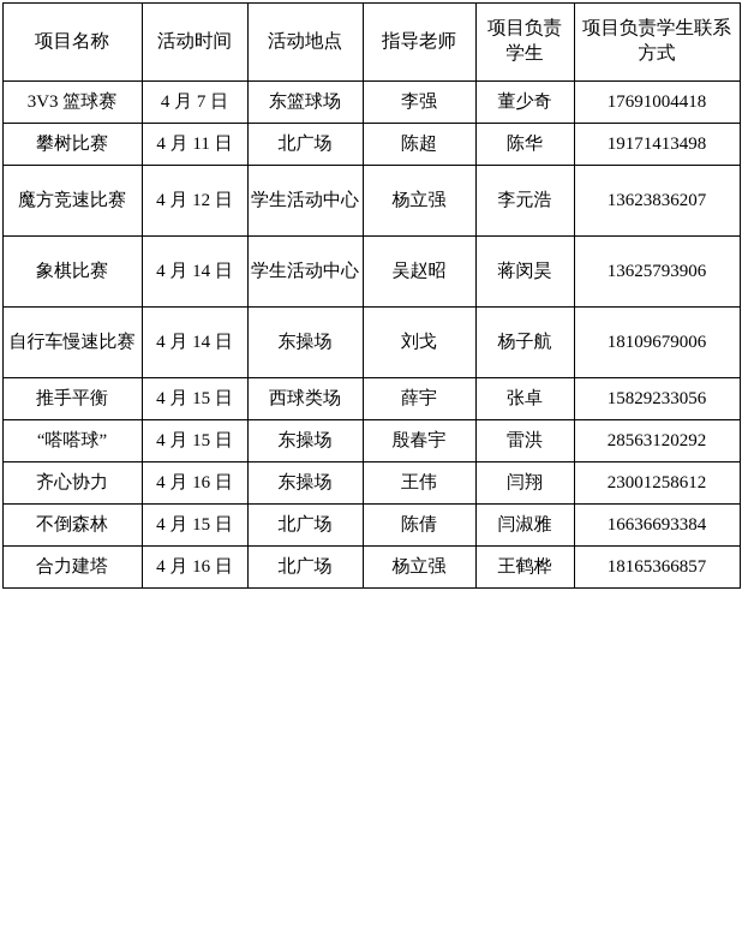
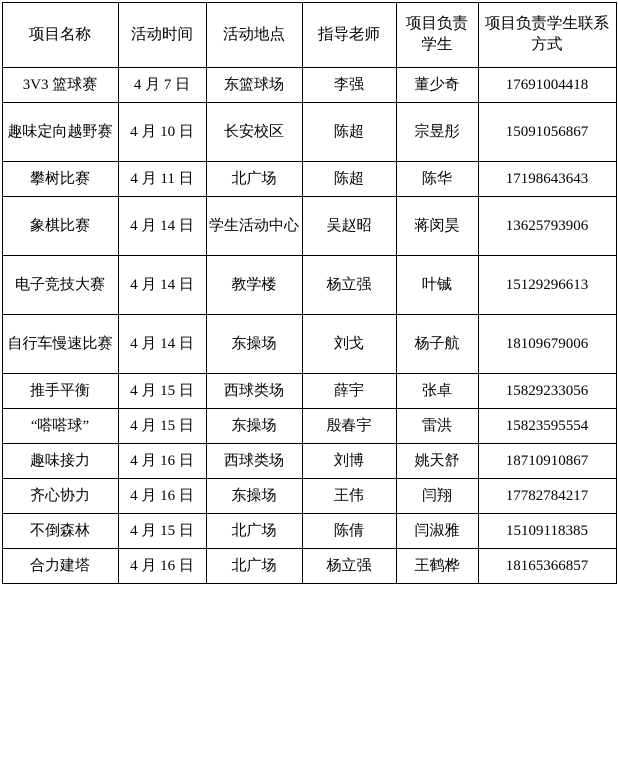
  项目名称	活动时间	活动地点	指导老师	项目负责学生	项目负责学生联系方式
  3V3 篮球赛	4 月 7 日	东篮球场	李强	董少奇	17691004418
+ 趣味定向越野赛	4 月 10 日	长安校区	陈超	宗昱彤	15091056867
- 攀树比赛	4 月 11 日	北广场	陈超	陈华	19171413498
+ 攀树比赛	4 月 11 日	北广场	陈超	陈华	17198643643
- 魔方竞速比赛	4 月 12 日	学生活动中心	杨立强	李元浩	13623836207
  象棋比赛	4 月 14 日	学生活动中心	吴赵昭	蒋闵昊	13625793906
+ 电子竞技大赛	4 月 14 日	教学楼	杨立强	叶铖	15129296613
  自行车慢速比赛	4 月 14 日	东操场	刘戈	杨子航	18109679006
  推手平衡	4 月 15 日	西球类场	薛宇	张卓	15829233056
- “嗒嗒球”	4 月 15 日	东操场	殷春宇	雷洪	28563120292
+ “嗒嗒球”	4 月 15 日	东操场	殷春宇	雷洪	15823595554
+ 趣味接力	4 月 16 日	西球类场	刘博	姚天舒	18710910867
- 齐心协力	4 月 16 日	东操场	王伟	闫翔	23001258612
+ 齐心协力	4 月 16 日	东操场	王伟	闫翔	17782784217
- 不倒森林	4 月 15 日	北广场	陈倩	闫淑雅	16636693384
+ 不倒森林	4 月 15 日	北广场	陈倩	闫淑雅	15109118385
  合力建塔	4 月 16 日	北广场	杨立强	王鹤桦	18165366857
